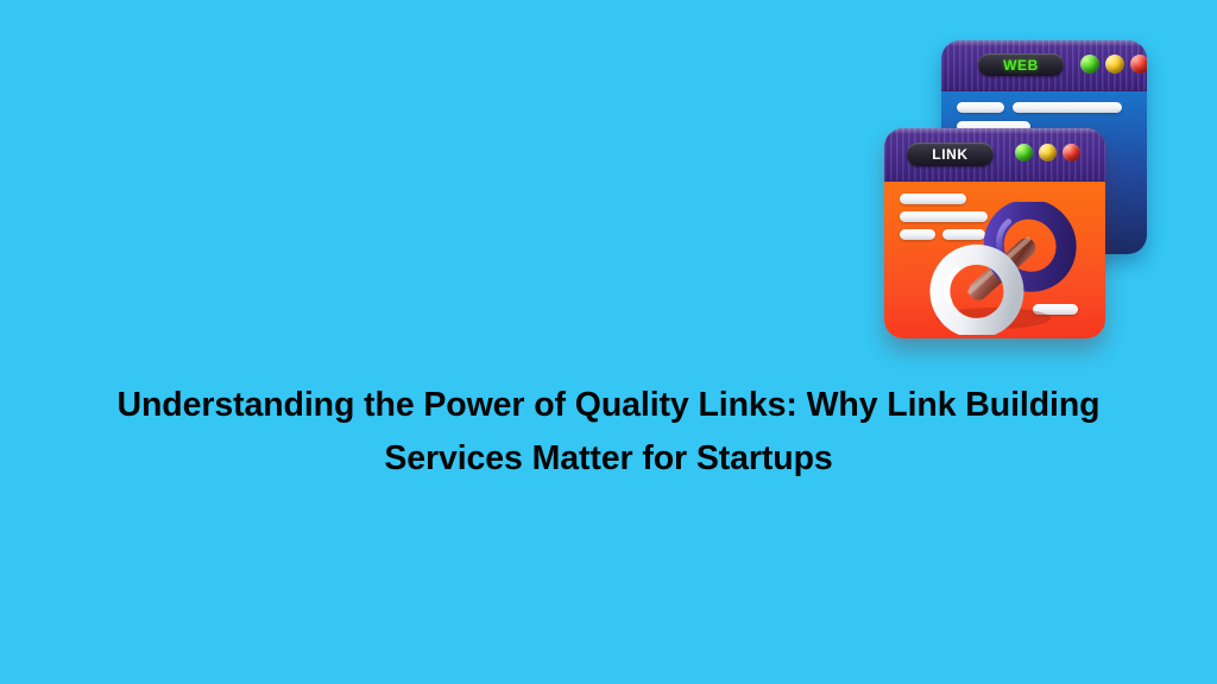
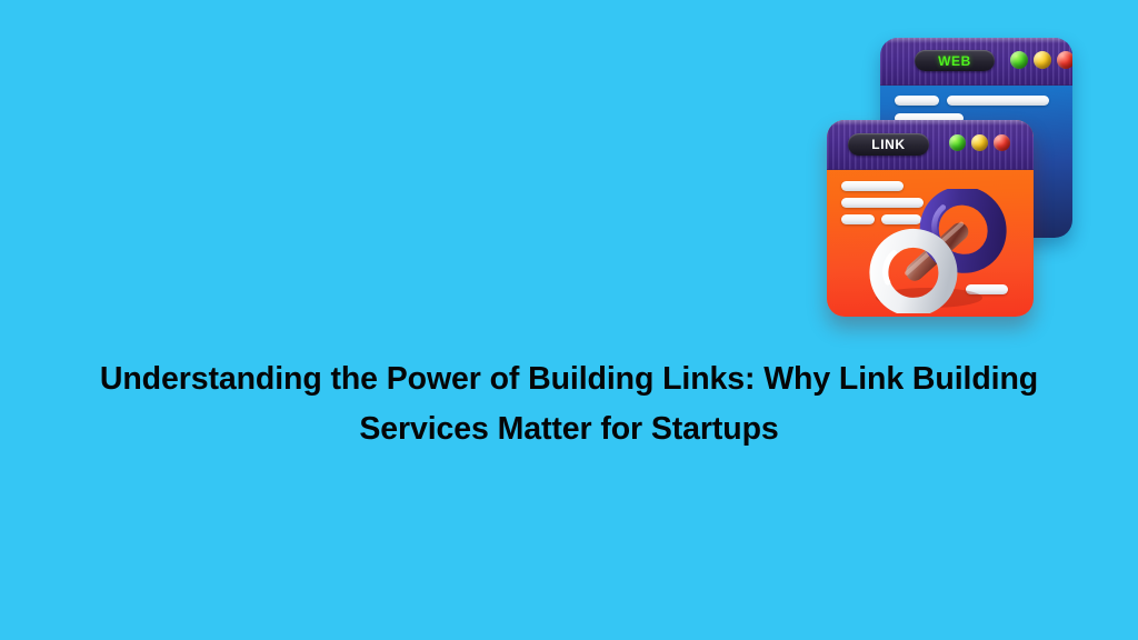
  WEB
  LINK
- Understanding the Power of Quality Links: Why Link Building
+ Understanding the Power of Building Links: Why Link Building
  Services Matter for Startups
